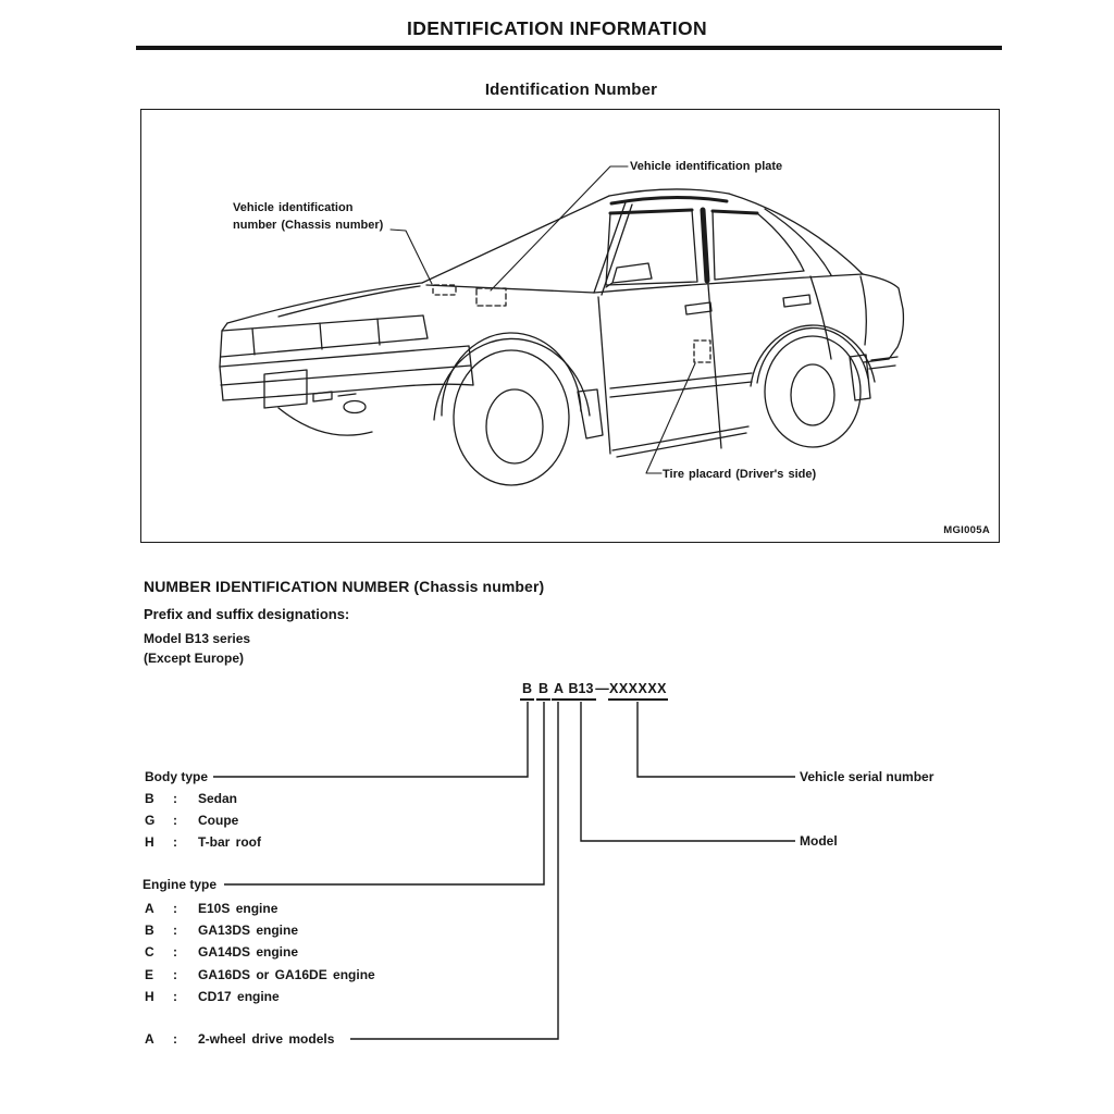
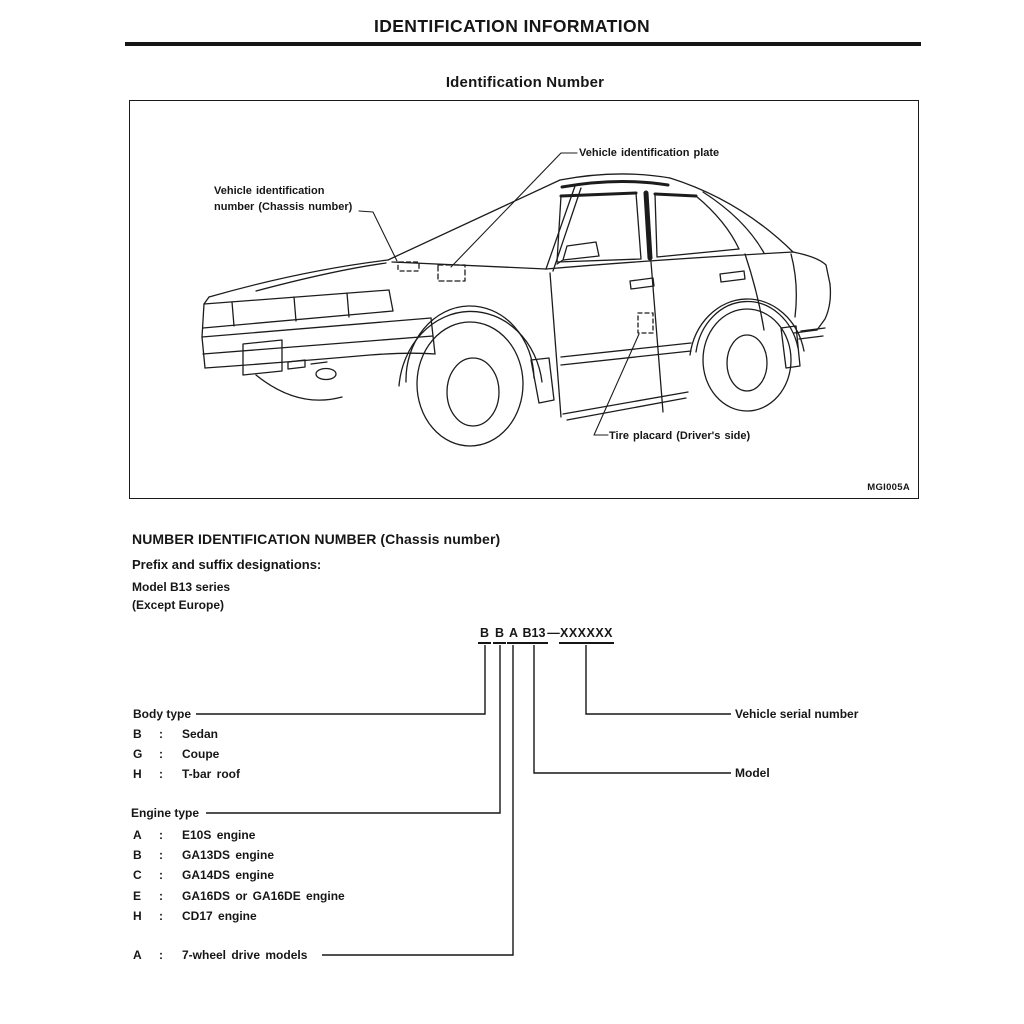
  IDENTIFICATION INFORMATION
  Identification Number
  Vehicle identification
  number (Chassis number)
  Vehicle identification plate
  Tire placard (Driver's side)
  MGI005A
  NUMBER IDENTIFICATION NUMBER (Chassis number)
  Prefix and suffix designations:
  Model B13 series
  (Except Europe)
  B
  B
  A
  B13
  —
  XXXXXX
  Body type
  B
  :
  Sedan
  G
  :
  Coupe
  H
  :
  T-bar roof
  Engine type
  A
  :
  E10S engine
  B
  :
  GA13DS engine
  C
  :
  GA14DS engine
  E
  :
  GA16DS or GA16DE engine
  H
  :
  CD17 engine
  A
  :
- 2-wheel drive models
+ 7-wheel drive models
  Vehicle serial number
  Model
